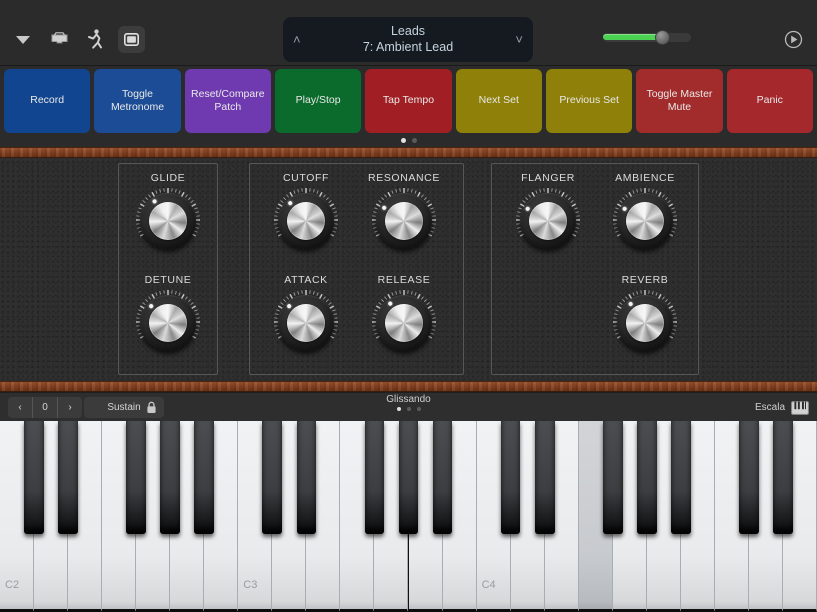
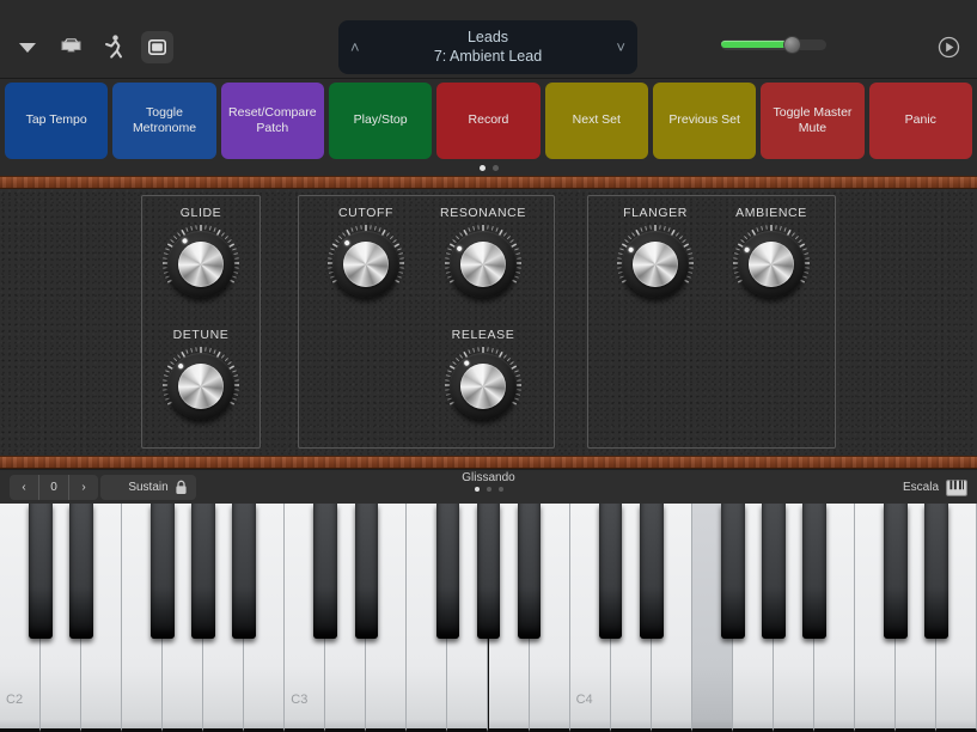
  ˄
  Leads
  7: Ambient Lead
  ˅
- Record
+ Tap Tempo
  Toggle Metronome
  Reset/Compare Patch
  Play/Stop
- Tap Tempo
+ Record
  Next Set
  Previous Set
  Toggle Master Mute
  Panic
  GLIDE
  DETUNE
  CUTOFF
  RESONANCE
- ATTACK
  RELEASE
  FLANGER
  AMBIENCE
- REVERB
  ‹
  0
  ›
  Sustain
  Glissando
  Escala
  C2
  C3
  C4
